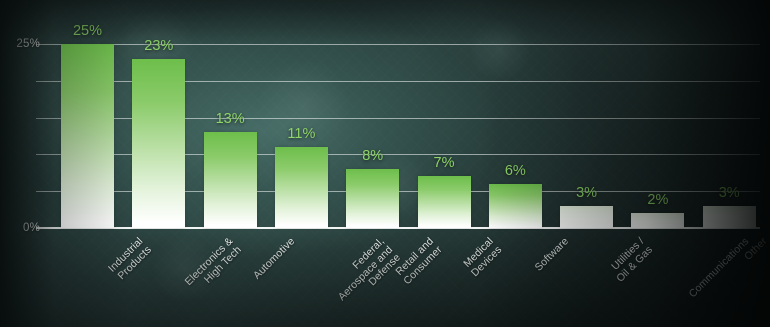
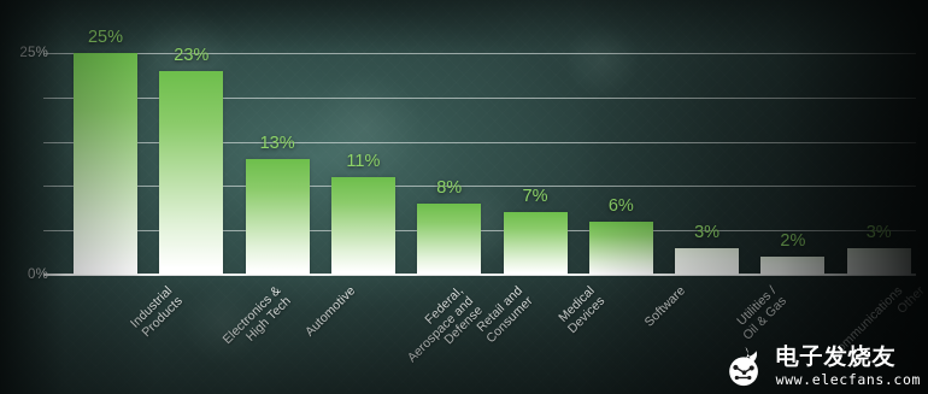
+ 电子发烧友
+ www.elecfans.com
